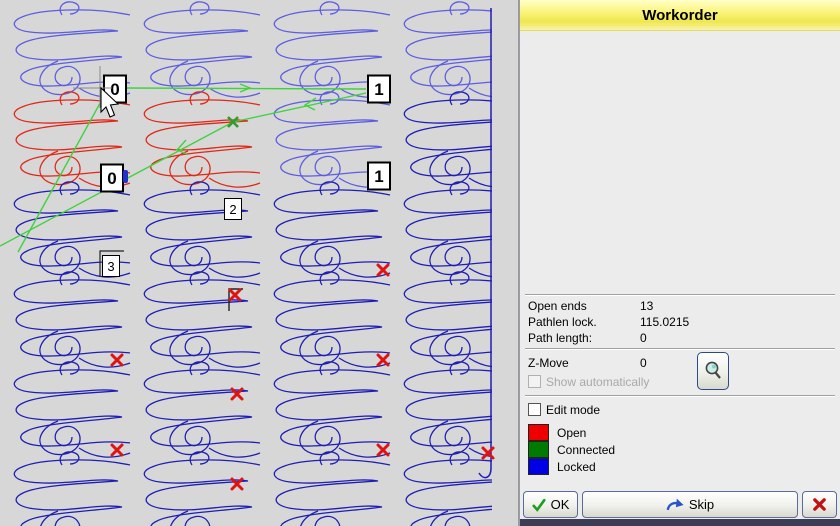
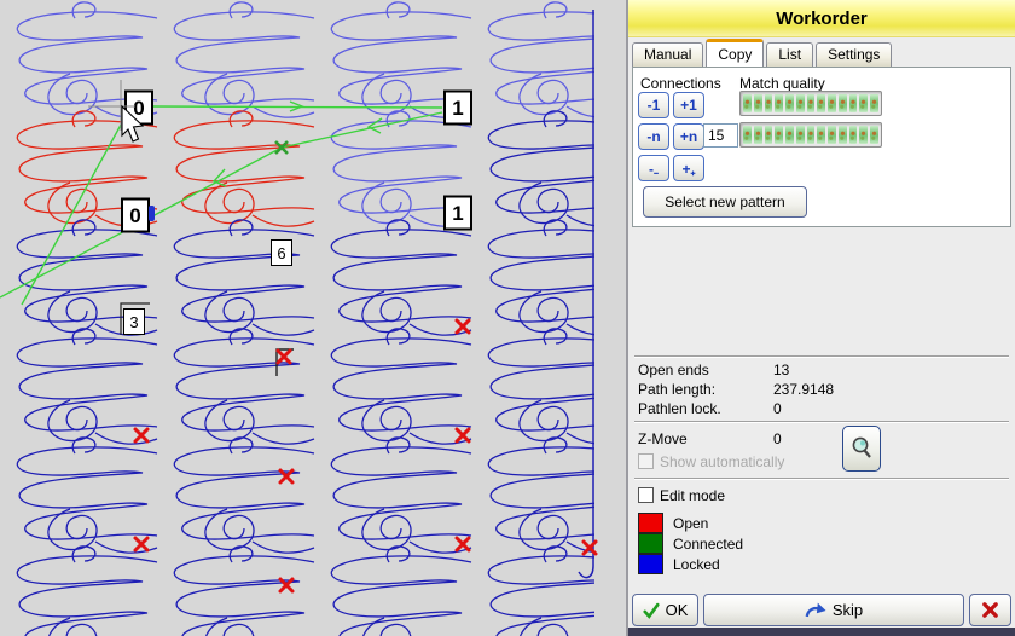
  0
  1
  0
  1
- 2
+ 6
  3
  Workorder
+ Manual
+ Copy
+ List
+ Settings
+ Connections
+ Match quality
+ -1
+ +1
+ -n
+ +n
+ 15
+ -₋
+ +₊
+ Select new pattern
  Open ends
  13
- Pathlen lock.
+ Path length:
- 115.0215
+ 237.9148
- Path length:
+ Pathlen lock.
  0
  Z-Move
  0
  Show automatically
  Edit mode
  Open
  Connected
  Locked
  OK
  Skip
